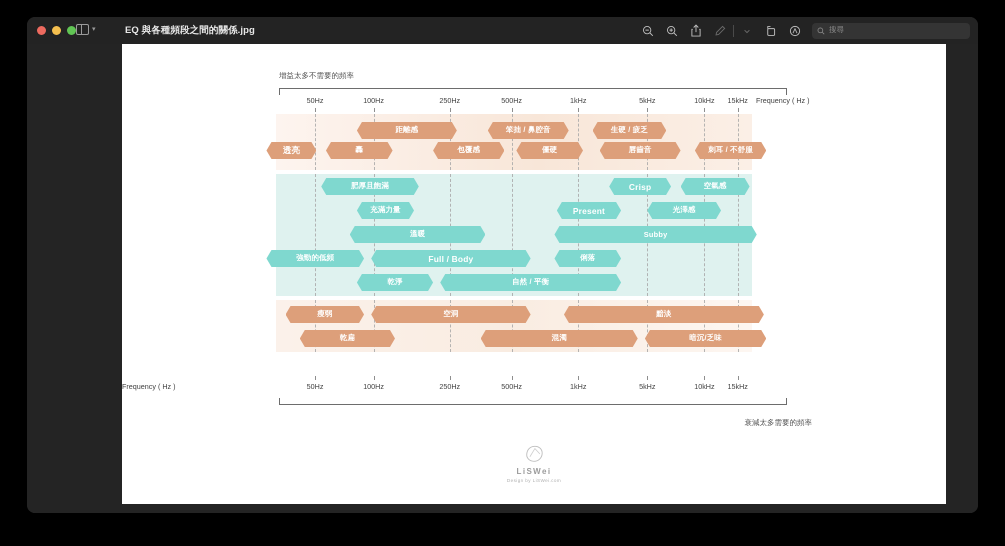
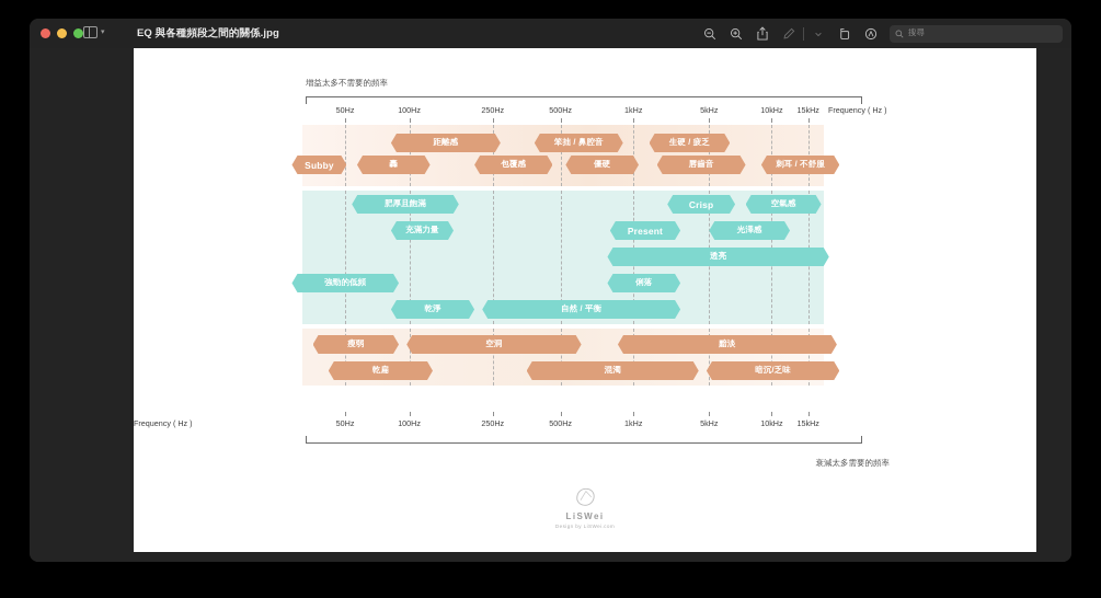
  EQ 與各種頻段之間的關係.jpg
  搜尋
  增益太多不需要的頻率
  Frequency ( Hz )
  50Hz
  100Hz
  250Hz
  500Hz
  1kHz
  5kHz
  10kHz
  15kHz
  距離感
  笨拙 / 鼻腔音
  生硬 / 疲乏
- 透亮
+ Subby
  轟
  包覆感
  僵硬
  唇齒音
  刺耳 / 不舒服
  肥厚且飽滿
  Crisp
  空氣感
  充滿力量
  Present
  光澤感
- 溫暖
- Subby
+ 透亮
  強勁的低頻
- Full / Body
  俐落
  乾淨
  自然 / 平衡
  瘦弱
  空洞
  黯淡
  乾扁
  混濁
  暗沉/乏味
  Frequency ( Hz )
  50Hz
  100Hz
  250Hz
  500Hz
  1kHz
  5kHz
  10kHz
  15kHz
  衰減太多需要的頻率
  LiSWei
